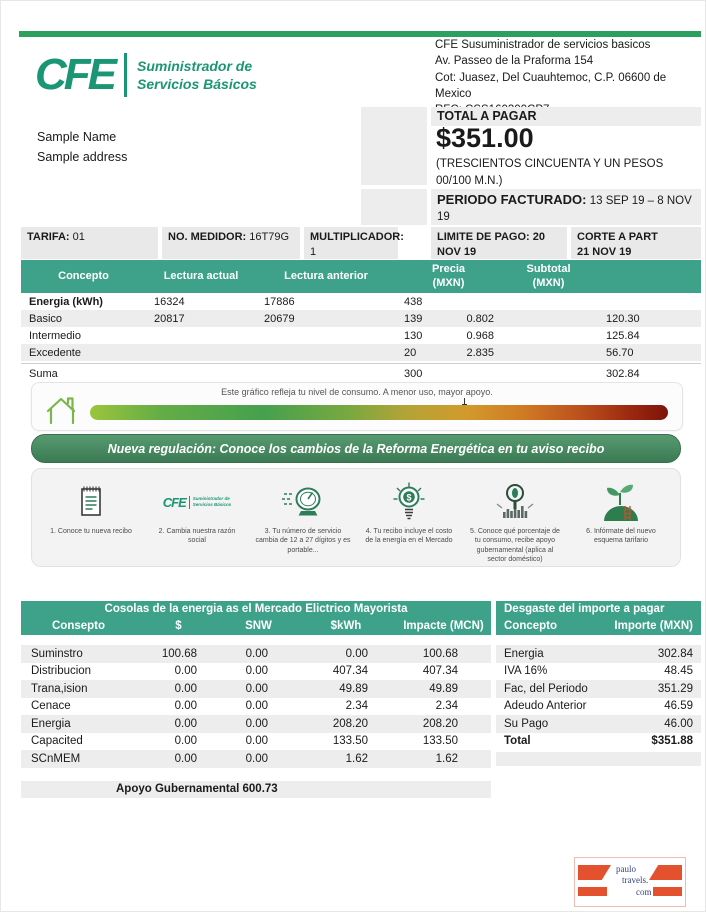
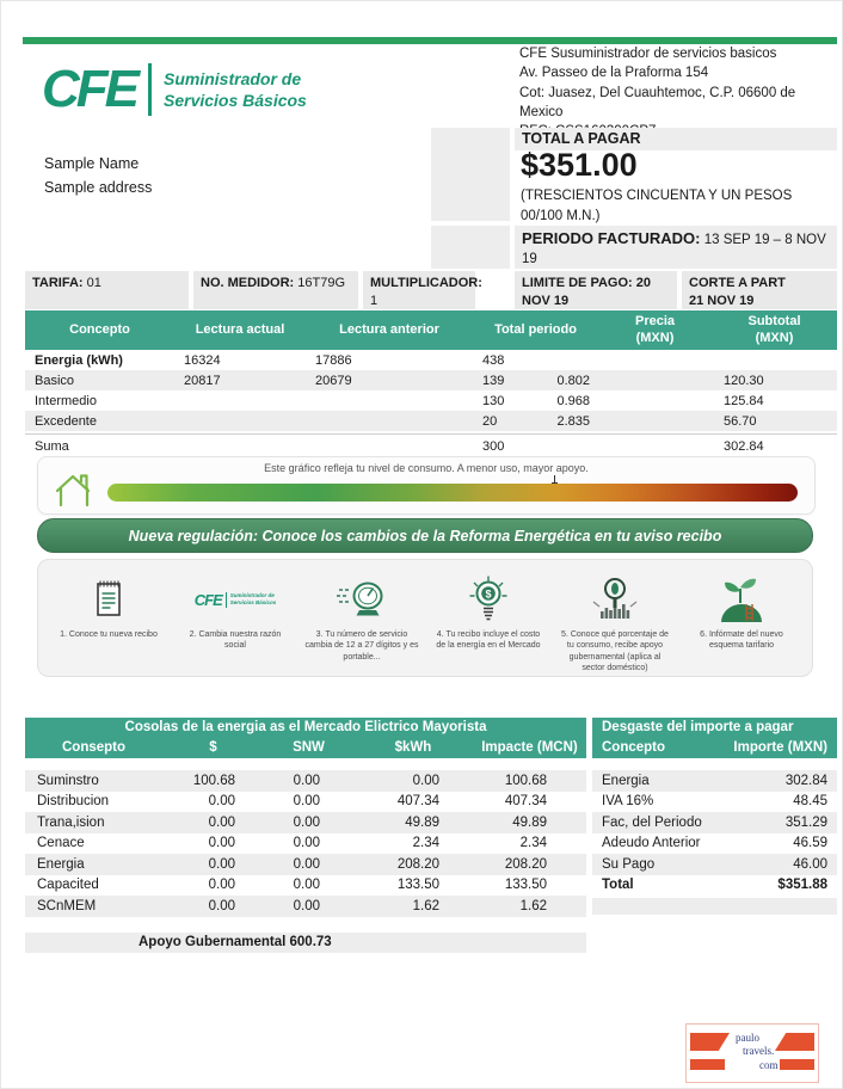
  CFE
  Suministrador de
  Servicios Básicos
  Sample Name
  Sample address
  CFE Susuministrador de servicios basicos
  Av. Passeo de la Praforma 154
  Cot: Juasez, Del Cuauhtemoc, C.P. 06600 de Mexico
  TOTAL A PAGAR
  $351.00
  (TRESCIENTOS CINCUENTA Y UN PESOS 00/100 M.N.)
  PERIODO FACTURADO: 13 SEP 19 – 8 NOV 19
  TARIFA: 01
  NO. MEDIDOR: 16T79G
  MULTIPLICADOR: 1
  LIMITE DE PAGO: 20 NOV 19
  CORTE A PART
  21 NOV 19
  Concepto
  Lectura actual
  Lectura anterior
+ Total periodo
  Precia
  (MXN)
  Subtotal
  (MXN)
  Energia (kWh)
  16324
  17886
  438
  Basico
  20817
  20679
  139
  0.802
  120.30
  Intermedio
  130
  0.968
  125.84
  Excedente
  20
  2.835
  56.70
  Suma
  300
  302.84
  Este gráfico refleja tu nivel de consumo. A menor uso, mayor apoyo.
  Nueva regulación: Conoce los cambios de la Reforma Energética en tu aviso recibo
  CFE
  $
  Cosolas de la energia as el Mercado Elictrico Mayorista
  Consepto
  $
  SNW
  $kWh
  Impacte (MCN)
  Suminstro
  100.68
  0.00
  0.00
  100.68
  Distribucion
  0.00
  0.00
  407.34
  407.34
  Trana,ision
  0.00
  0.00
  49.89
  49.89
  Cenace
  0.00
  0.00
  2.34
  2.34
  Energia
  0.00
  0.00
  208.20
  208.20
  Capacited
  0.00
  0.00
  133.50
  133.50
  SCnMEM
  0.00
  0.00
  1.62
  1.62
  Apoyo Gubernamental 600.73
  Desgaste del importe a pagar
  Concepto
  Importe (MXN)
  Energia
  302.84
  IVA 16%
  48.45
  Fac, del Periodo
  351.29
  Adeudo Anterior
  46.59
  Su Pago
  46.00
  Total
  $351.88
  paulo
  travels.
  com
